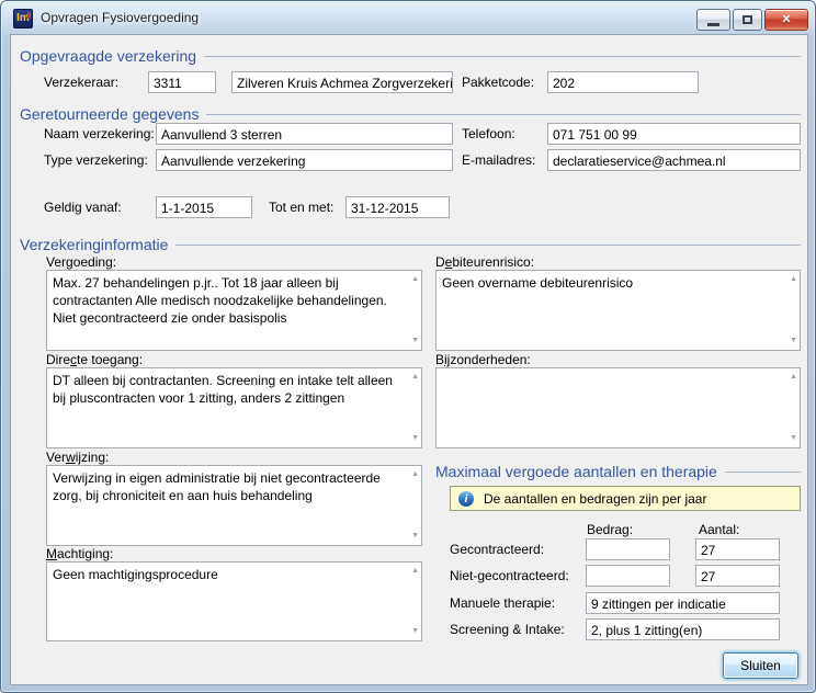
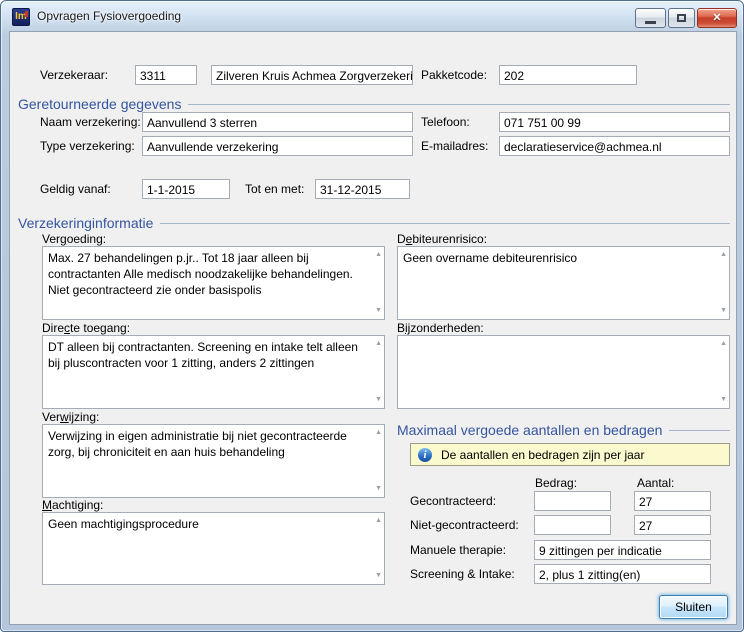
  Im
  Opvragen Fysiovergoeding
  ✕
- Opgevraagde verzekering
  Verzekeraar:
  3311
  Zilveren Kruis Achmea Zorgverzekeri
  Pakketcode:
  202
  Geretourneerde gegevens
  Naam verzekering:
  Aanvullend 3 sterren
  Telefoon:
  071 751 00 99
  Type verzekering:
  Aanvullende verzekering
  E-mailadres:
  declaratieservice@achmea.nl
  Geldig vanaf:
  1-1-2015
  Tot en met:
  31-12-2015
  Verzekeringinformatie
  Vergoeding:
  Max. 27 behandelingen p.jr.. Tot 18 jaar alleen bij contractanten Alle medisch noodzakelijke behandelingen. Niet gecontracteerd zie onder basispolis
  Directe toegang:
  DT alleen bij contractanten. Screening en intake telt alleen bij pluscontracten voor 1 zitting, anders 2 zittingen
  Verwijzing:
  Verwijzing in eigen administratie bij niet gecontracteerde zorg, bij chroniciteit en aan huis behandeling
  Machtiging:
  Geen machtigingsprocedure
  Debiteurenrisico:
  Geen overname debiteurenrisico
  Bijzonderheden:
- Maximaal vergoede aantallen en therapie
+ Maximaal vergoede aantallen en bedragen
  i
  De aantallen en bedragen zijn per jaar
  Bedrag:
  Aantal:
  Gecontracteerd:
  27
  Niet-gecontracteerd:
  27
  Manuele therapie:
  9 zittingen per indicatie
  Screening & Intake:
  2, plus 1 zitting(en)
  Sluiten
